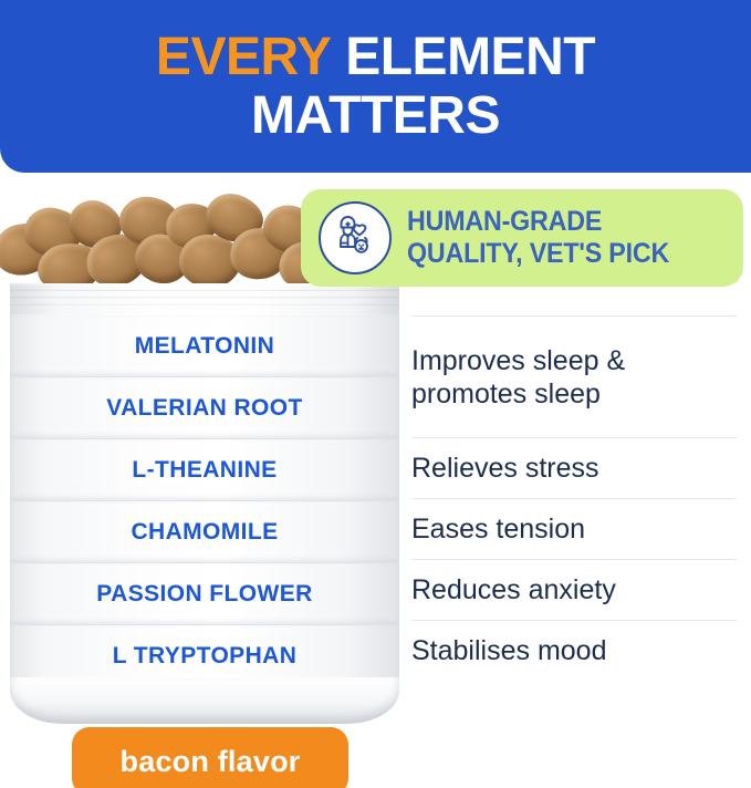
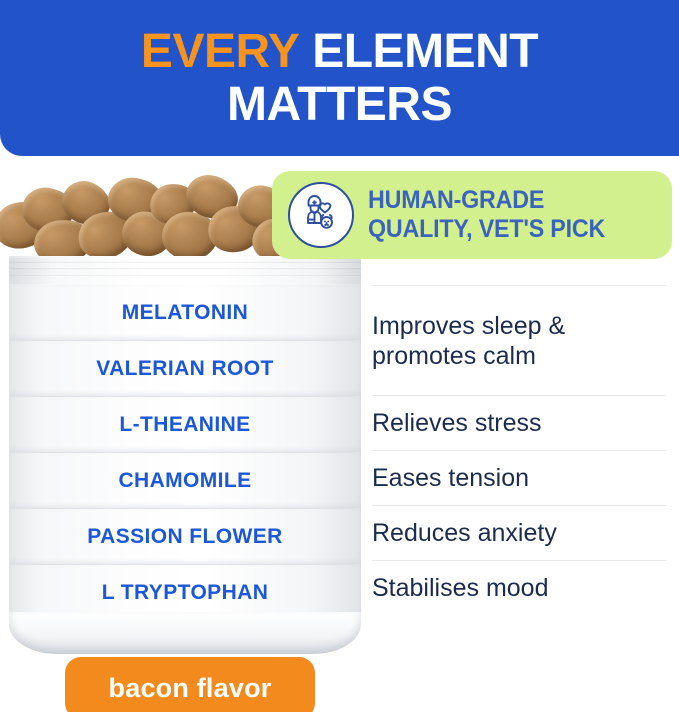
  EVERY ELEMENT
  MATTERS
  MELATONIN
  VALERIAN ROOT
  L-THEANINE
  CHAMOMILE
  PASSION FLOWER
  L TRYPTOPHAN
- Improves sleep & promotes sleep
+ Improves sleep & promotes calm
  Relieves stress
  Eases tension
  Reduces anxiety
  Stabilises mood
  HUMAN-GRADE
  QUALITY, VET'S PICK
  bacon flavor
